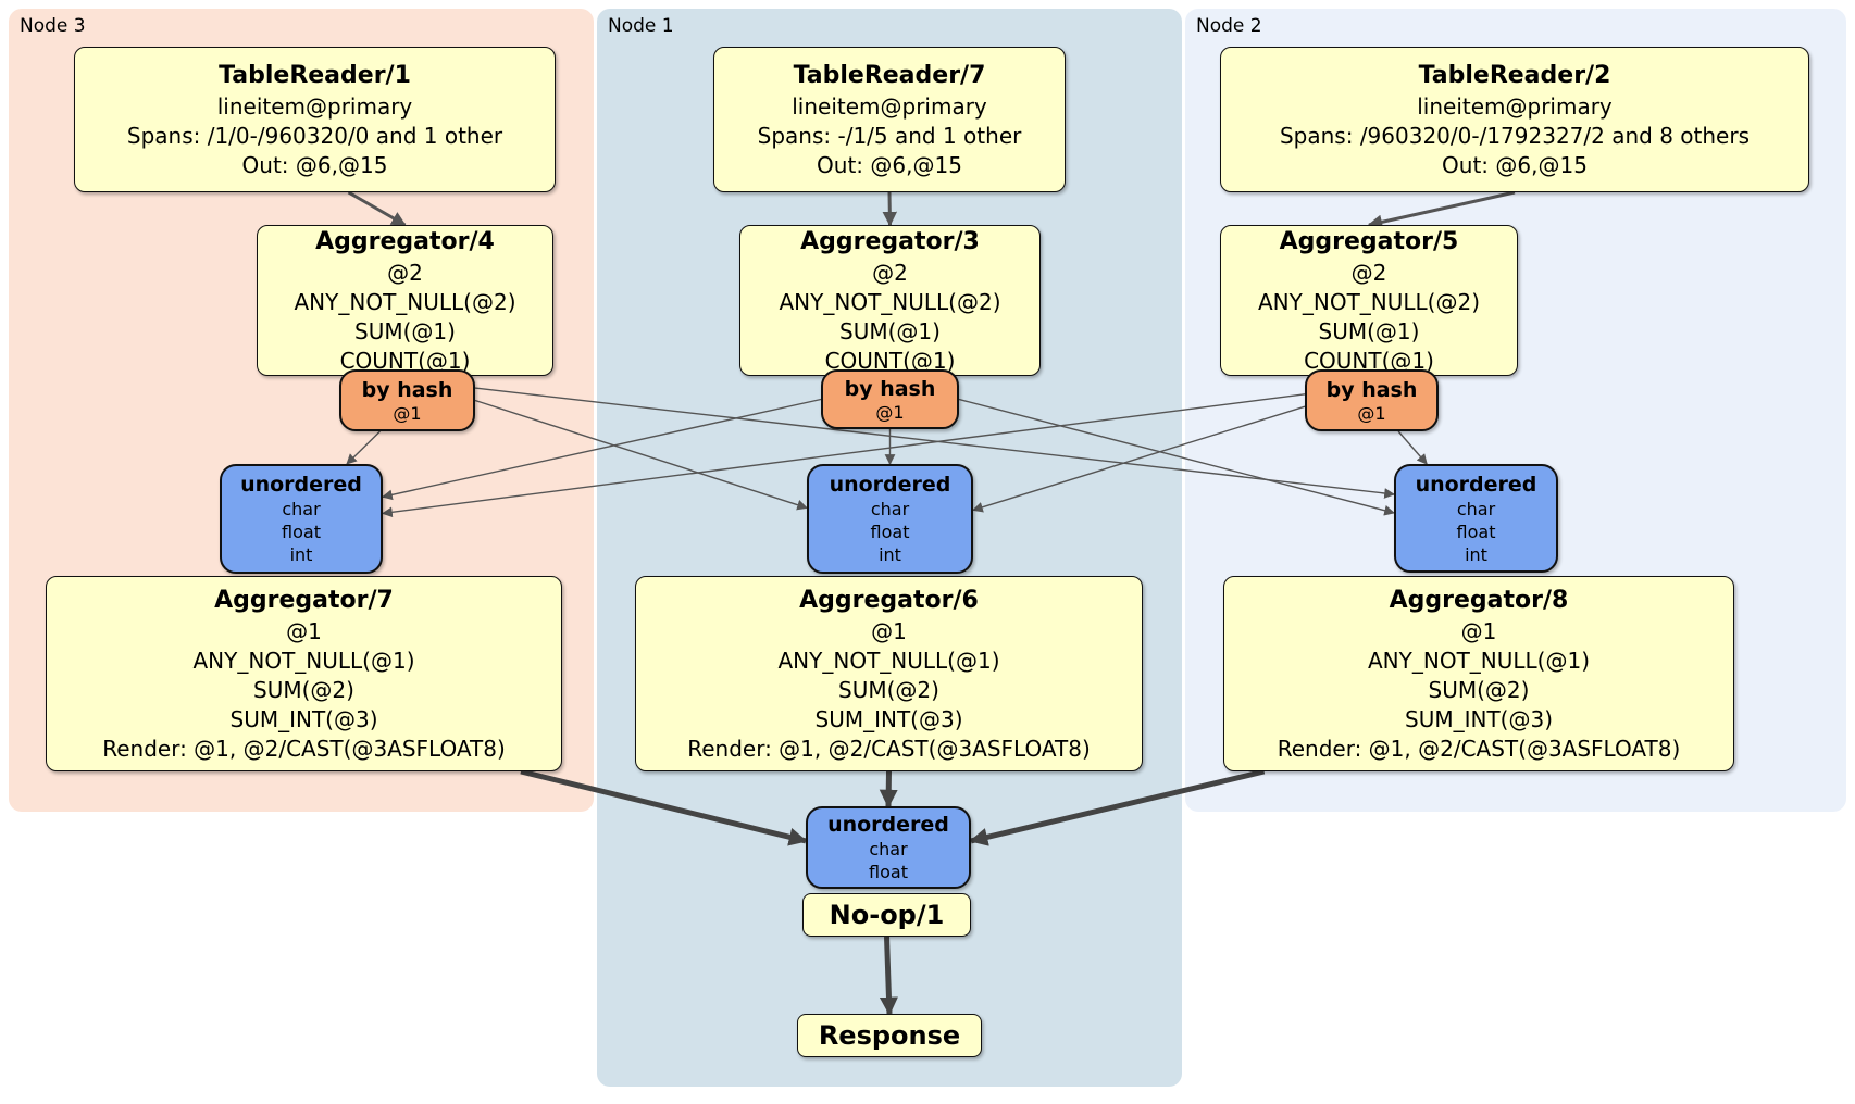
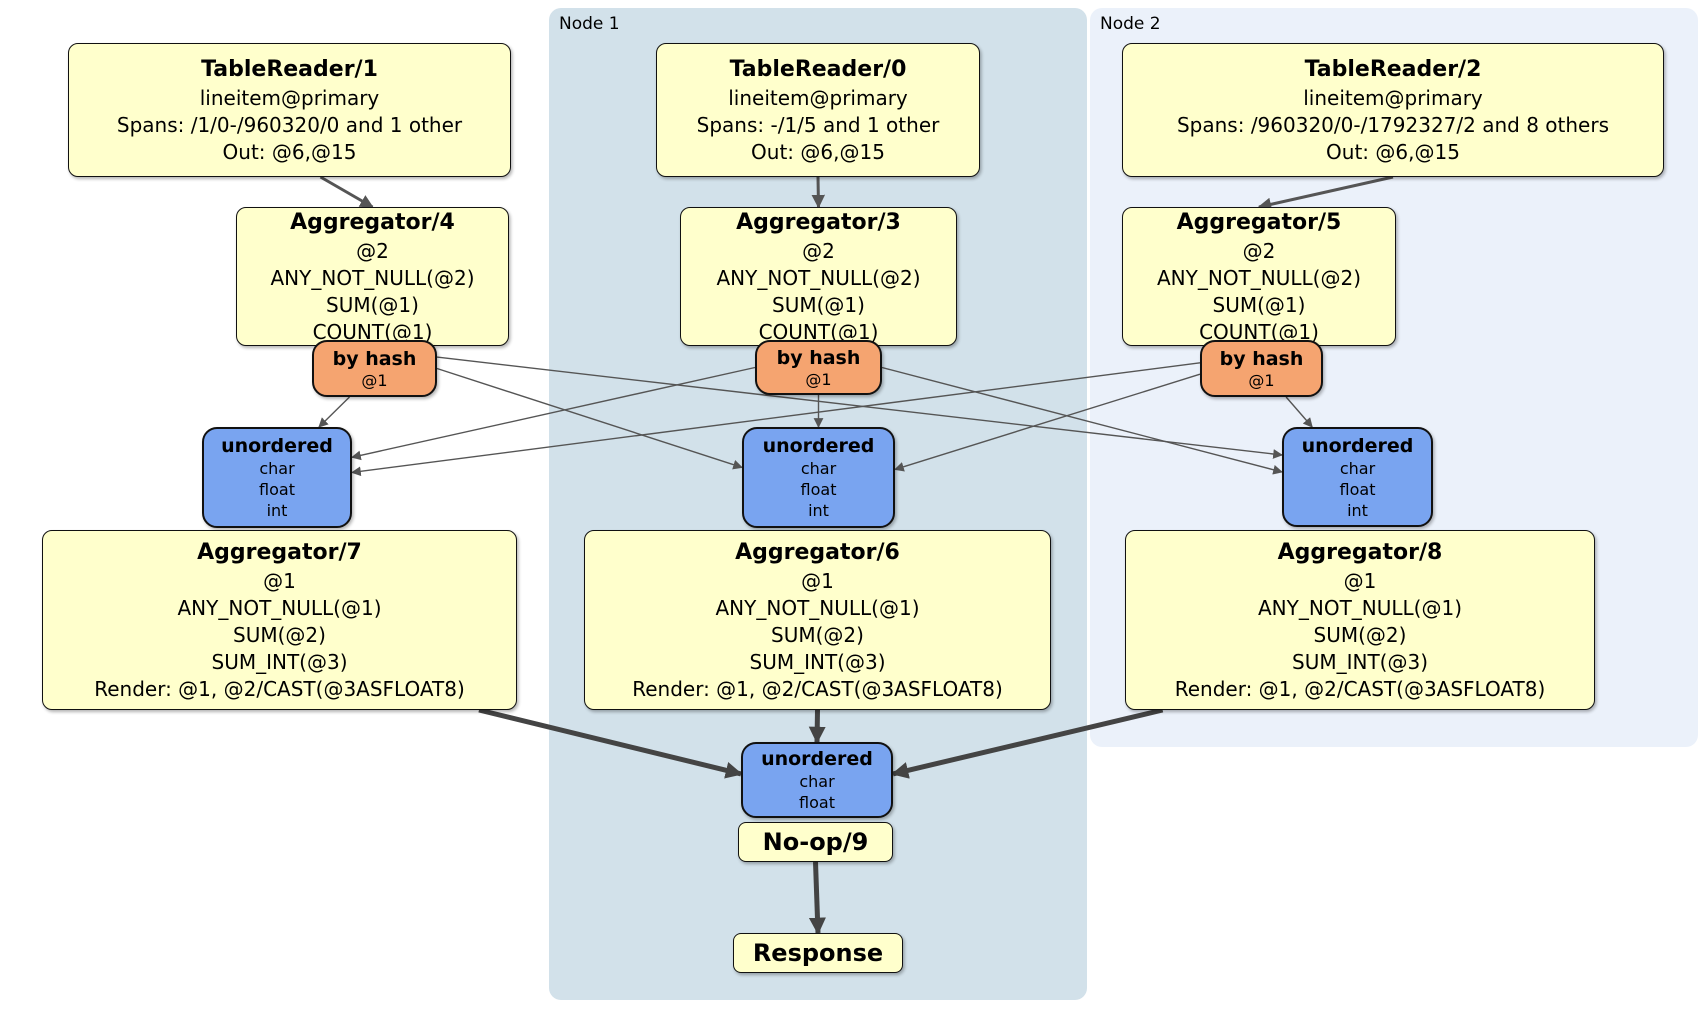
- Node 3
  Node 1
  Node 2
  TableReader/1
  lineitem@primary
  Spans: /1/0-/960320/0 and 1 other
  Out: @6,@15
  Aggregator/4
  @2
  ANY_NOT_NULL(@2)
  SUM(@1)
  COUNT(@1)
  by hash
  @1
  unordered
  char
  float
  int
  Aggregator/7
  @1
  ANY_NOT_NULL(@1)
  SUM(@2)
  SUM_INT(@3)
  Render: @1, @2/CAST(@3ASFLOAT8)
- TableReader/7
+ TableReader/0
  lineitem@primary
  Spans: -/1/5 and 1 other
  Out: @6,@15
  Aggregator/3
  @2
  ANY_NOT_NULL(@2)
  SUM(@1)
  COUNT(@1)
  by hash
  @1
  unordered
  char
  float
  int
  Aggregator/6
  @1
  ANY_NOT_NULL(@1)
  SUM(@2)
  SUM_INT(@3)
  Render: @1, @2/CAST(@3ASFLOAT8)
  TableReader/2
  lineitem@primary
  Spans: /960320/0-/1792327/2 and 8 others
  Out: @6,@15
  Aggregator/5
  @2
  ANY_NOT_NULL(@2)
  SUM(@1)
  COUNT(@1)
  by hash
  @1
  unordered
  char
  float
  int
  Aggregator/8
  @1
  ANY_NOT_NULL(@1)
  SUM(@2)
  SUM_INT(@3)
  Render: @1, @2/CAST(@3ASFLOAT8)
  unordered
  char
  float
- No-op/1
+ No-op/9
  Response
